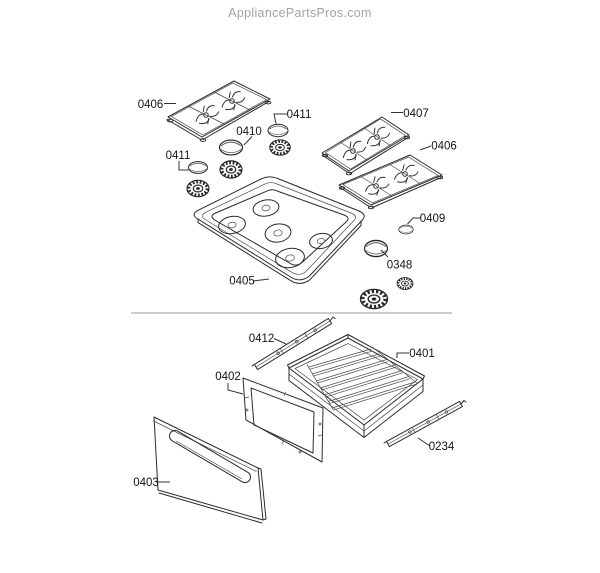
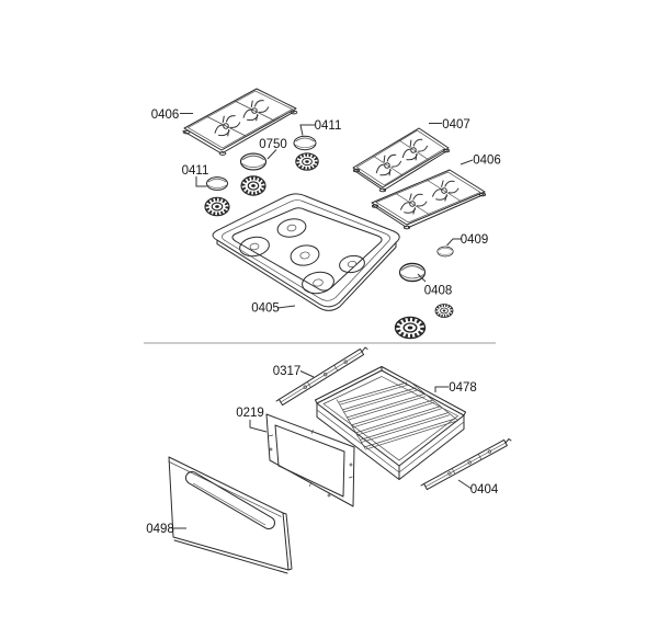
- AppliancePartsPros.com
  0406
  0411
- 0410
+ 0750
  0407
  0406
  0411
  0409
- 0348
+ 0408
  0405
- 0412
+ 0317
- 0401
+ 0478
- 0402
+ 0219
- 0234
+ 0404
- 0403
+ 0498
